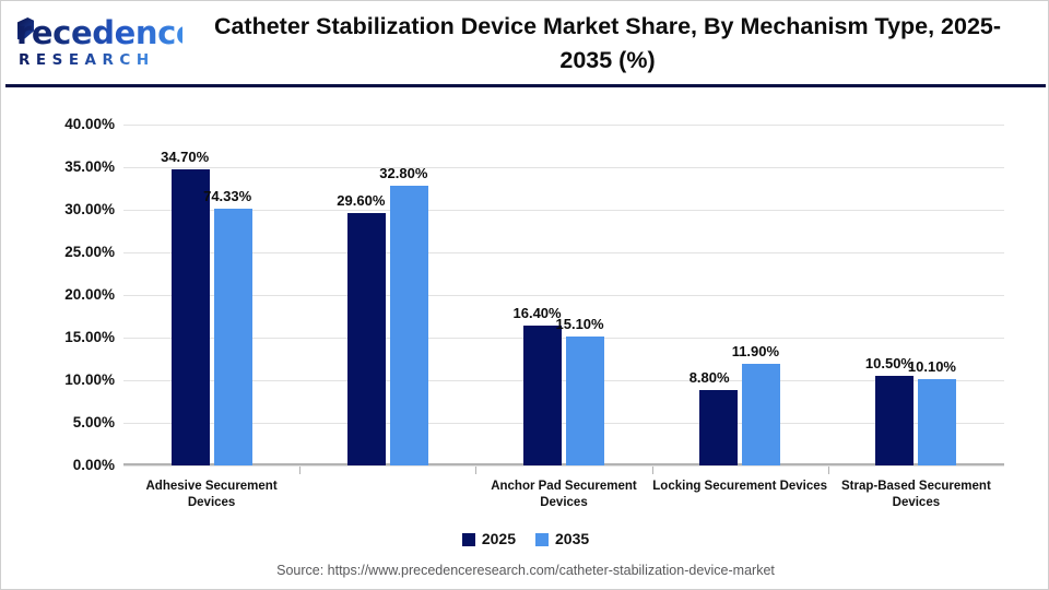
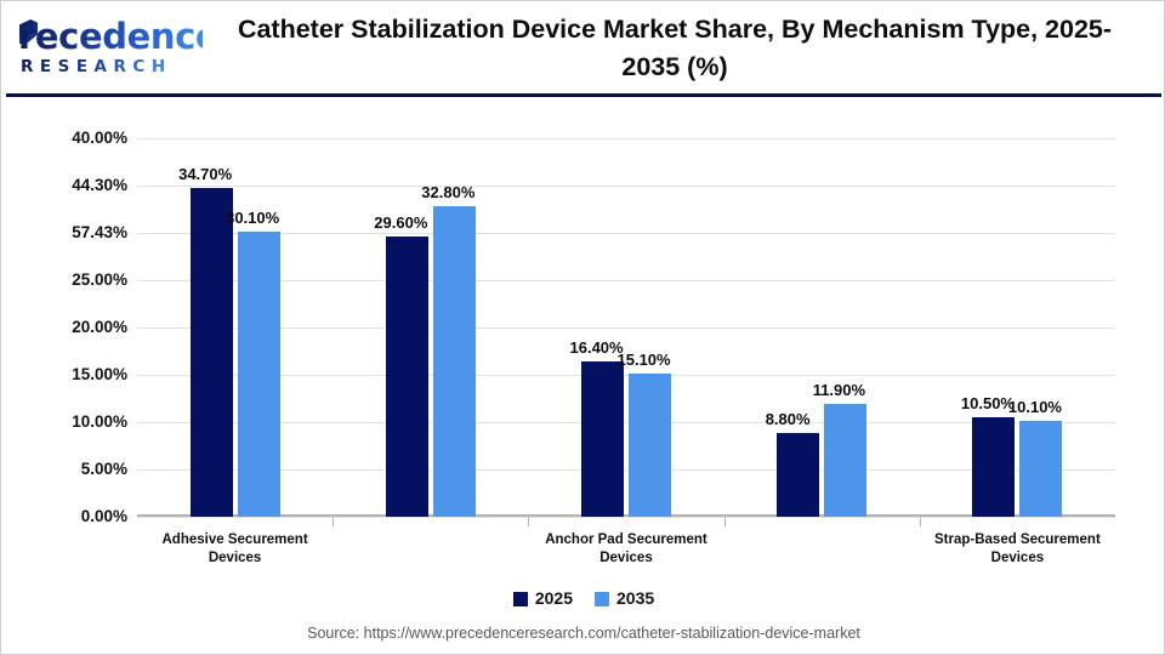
  recedence
  RESEARCH
  Catheter Stabilization Device Market Share, By Mechanism Type, 2025-2035 (%)
  40.00%
- 35.00%
+ 44.30%
- 30.00%
+ 57.43%
  25.00%
  20.00%
  15.00%
  10.00%
  5.00%
  0.00%
  34.70%
- 74.33%
+ 30.10%
  29.60%
  32.80%
  16.40%
  15.10%
  8.80%
  11.90%
  10.50%
  10.10%
  2025
  2035
  Source: https://www.precedenceresearch.com/catheter-stabilization-device-market
  Adhesive Securement Devices
  Anchor Pad Securement Devices
- Locking Securement Devices
  Strap-Based Securement Devices
